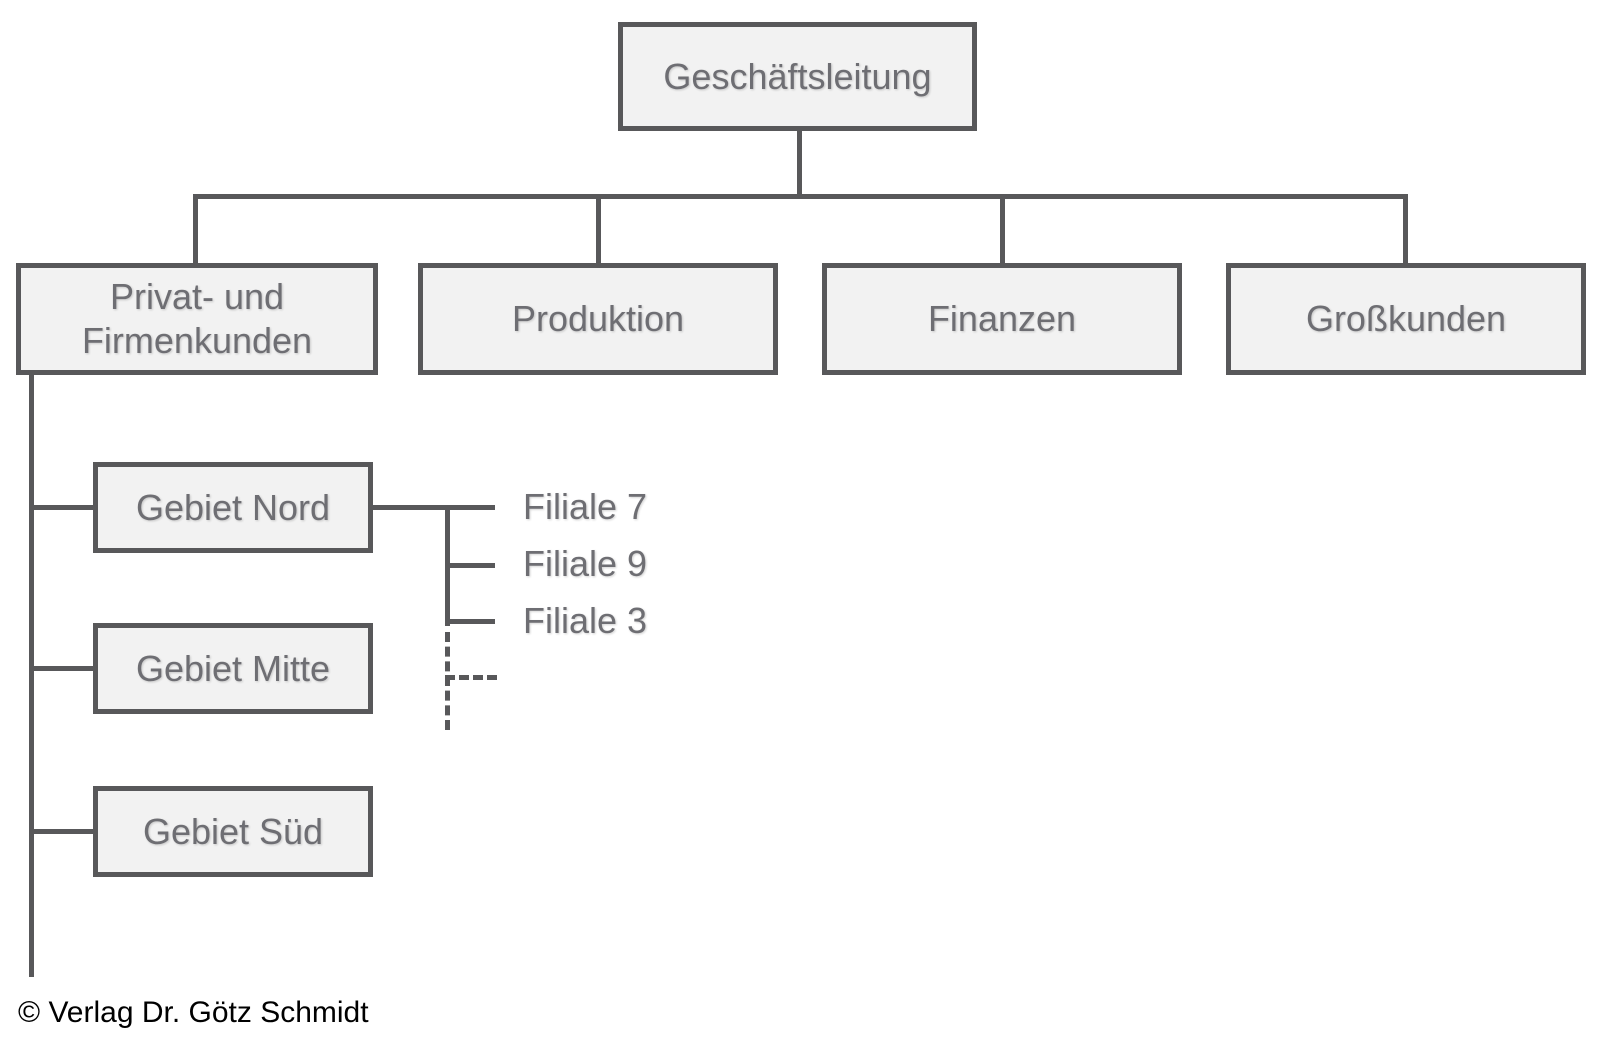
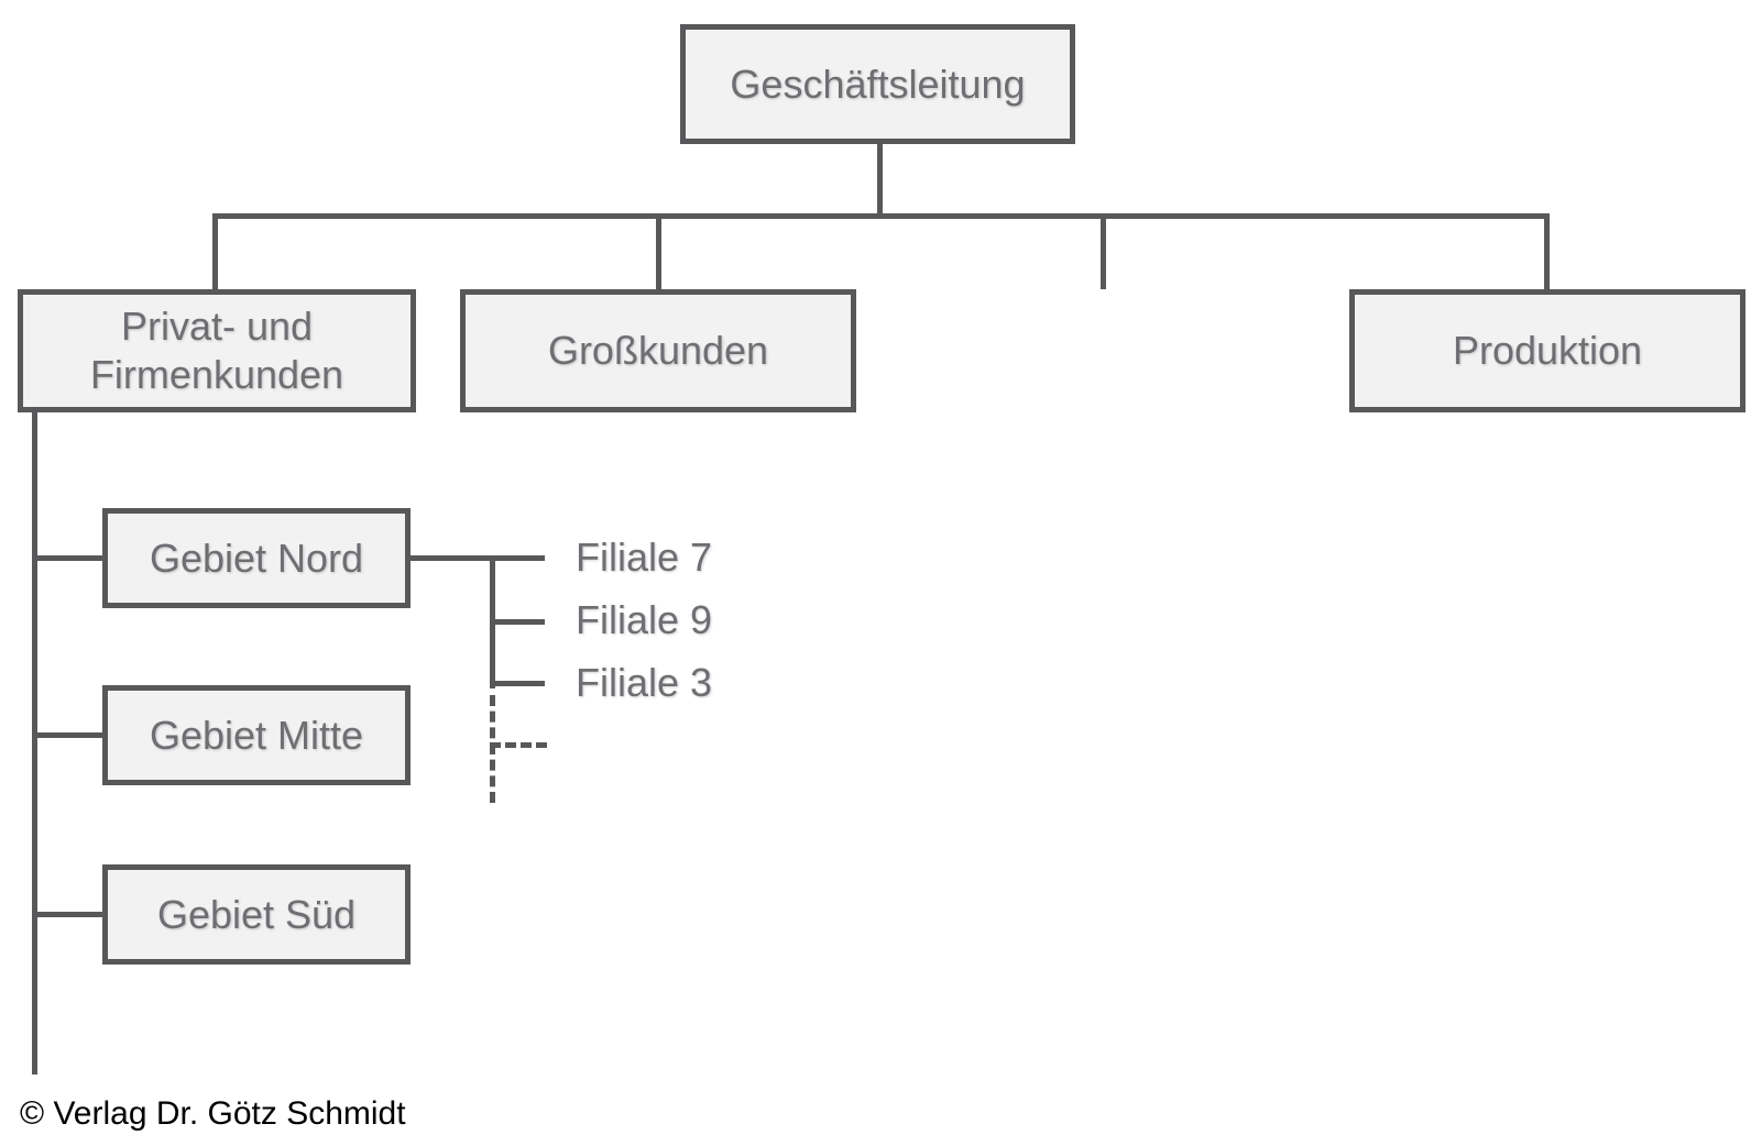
  Geschäftsleitung
  Privat- und Firmenkunden
- Produktion
+ Großkunden
- Finanzen
- Großkunden
+ Produktion
  Gebiet Nord
  Gebiet Mitte
  Gebiet Süd
  Filiale 7
  Filiale 9
  Filiale 3
  © Verlag Dr. Götz Schmidt
